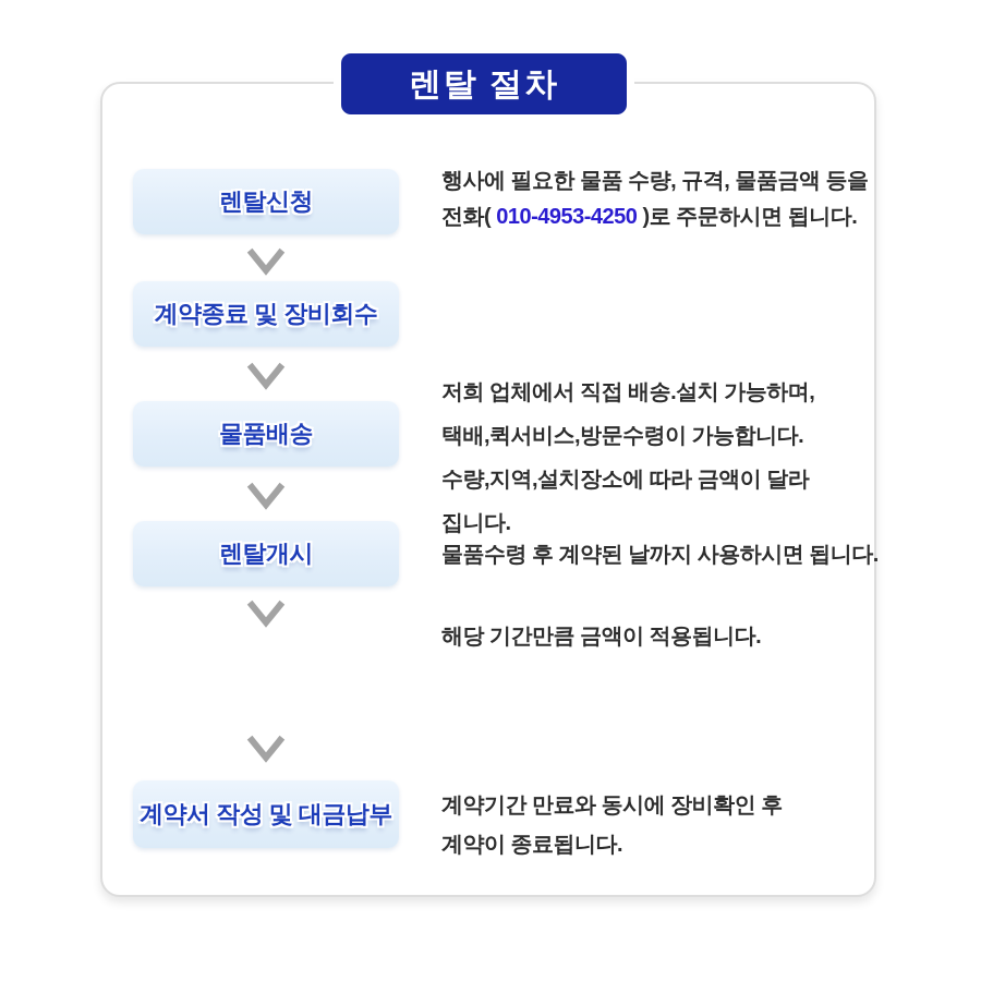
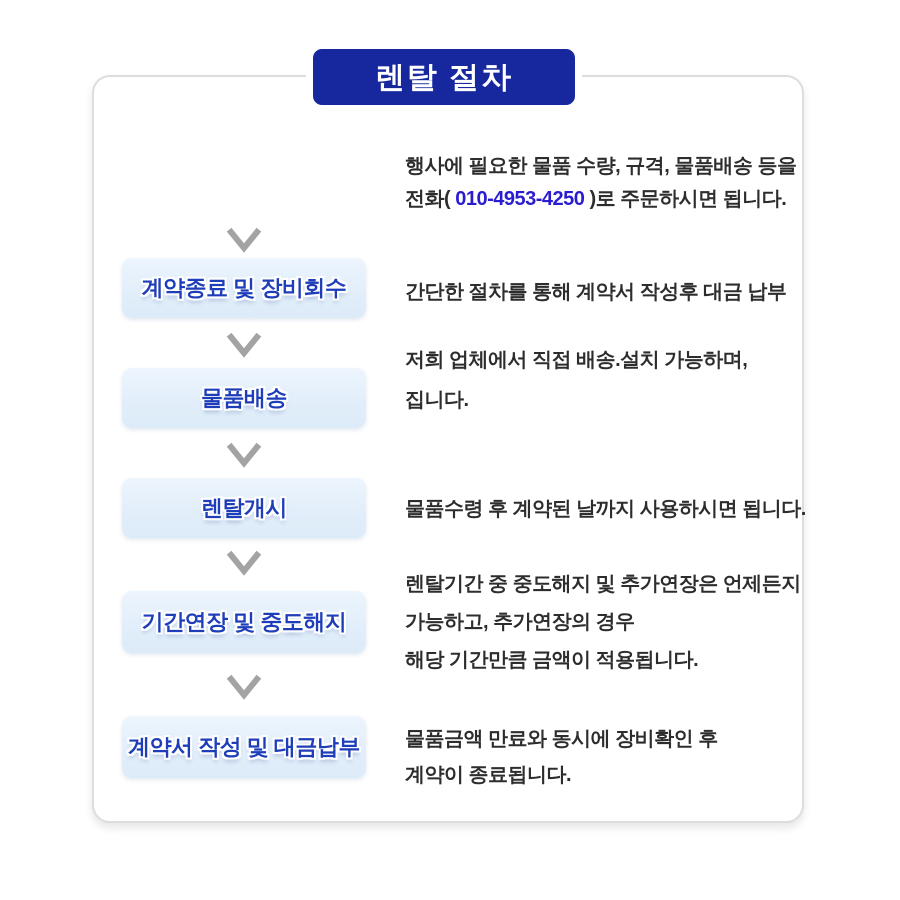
  렌탈 절차
- 렌탈신청
- 행사에 필요한 물품 수량, 규격, 물품금액 등을
+ 행사에 필요한 물품 수량, 규격, 물품배송 등을
  전화( 010-4953-4250 )로 주문하시면 됩니다.
  계약종료 및 장비회수
+ 간단한 절차를 통해 계약서 작성후 대금 납부
  물품배송
  저희 업체에서 직접 배송.설치 가능하며,
- 택배,퀵서비스,방문수령이 가능합니다.
- 수량,지역,설치장소에 따라 금액이 달라
  집니다.
  렌탈개시
  물품수령 후 계약된 날까지 사용하시면 됩니다.
+ 기간연장 및 중도해지
+ 렌탈기간 중 중도해지 및 추가연장은 언제든지
+ 가능하고, 추가연장의 경우
  해당 기간만큼 금액이 적용됩니다.
  계약서 작성 및 대금납부
- 계약기간 만료와 동시에 장비확인 후
+ 물품금액 만료와 동시에 장비확인 후
  계약이 종료됩니다.
